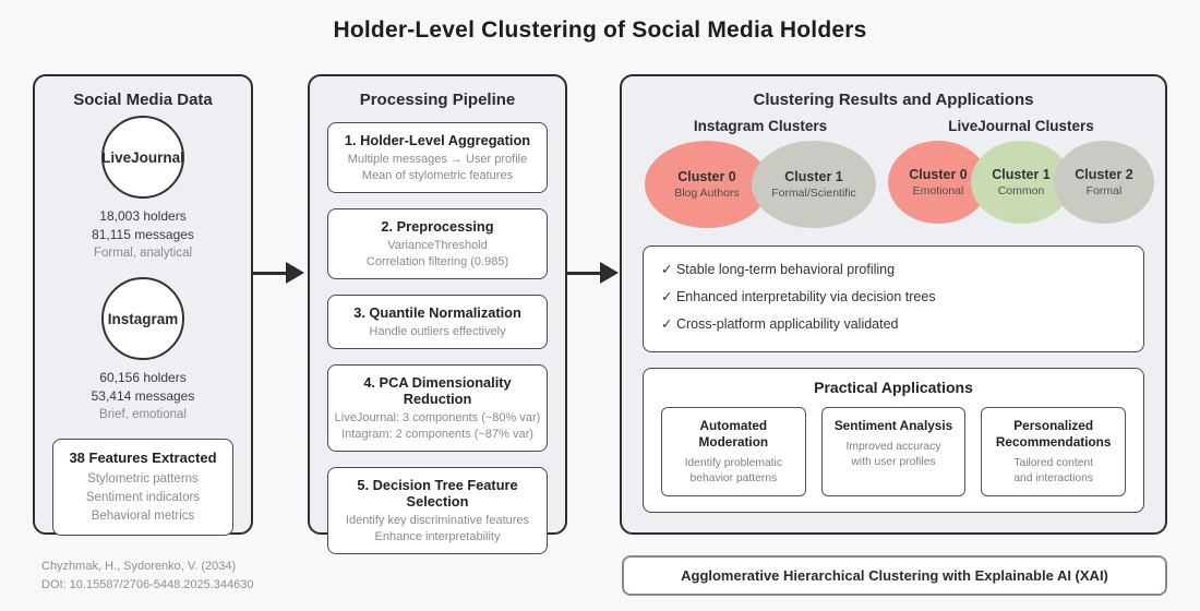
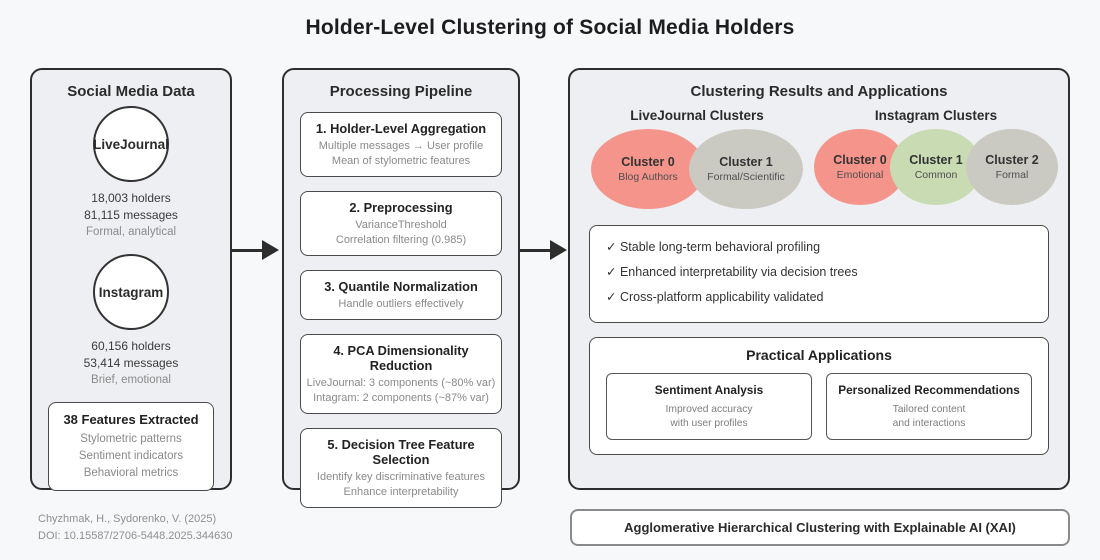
  Holder-Level Clustering of Social Media Holders
  Social Media Data
  LiveJournal
  18,003 holders
  81,115 messages
  Formal, analytical
  Instagram
  60,156 holders
  53,414 messages
  Brief, emotional
  38 Features Extracted
  Stylometric patterns
  Sentiment indicators
  Behavioral metrics
  Processing Pipeline
  1. Holder-Level Aggregation
  Multiple messages → User profile
  Mean of stylometric features
  2. Preprocessing
  VarianceThreshold
  Correlation filtering (0.985)
  3. Quantile Normalization
  Handle outliers effectively
  4. PCA Dimensionality Reduction
  LiveJournal: 3 components (~80% var)
  Intagram: 2 components (~87% var)
  5. Decision Tree Feature Selection
  Identify key discriminative features
  Enhance interpretability
  Clustering Results and Applications
- Instagram Clusters
+ LiveJournal Clusters
  Cluster 0
  Blog Authors
  Cluster 1
  Formal/Scientific
- LiveJournal Clusters
+ Instagram Clusters
  Cluster 0
  Emotional
  Cluster 1
  Common
  Cluster 2
  Formal
  ✓ Stable long-term behavioral profiling
  ✓ Enhanced interpretability via decision trees
  ✓ Cross-platform applicability validated
  Practical Applications
- Automated Moderation
- Identify problematic
- behavior patterns
  Sentiment Analysis
  Improved accuracy
  with user profiles
  Personalized Recommendations
  Tailored content
  and interactions
- Chyzhmak, H., Sydorenko, V. (2034)
+ Chyzhmak, H., Sydorenko, V. (2025)
  DOI: 10.15587/2706-5448.2025.344630
  Agglomerative Hierarchical Clustering with Explainable AI (XAI)
